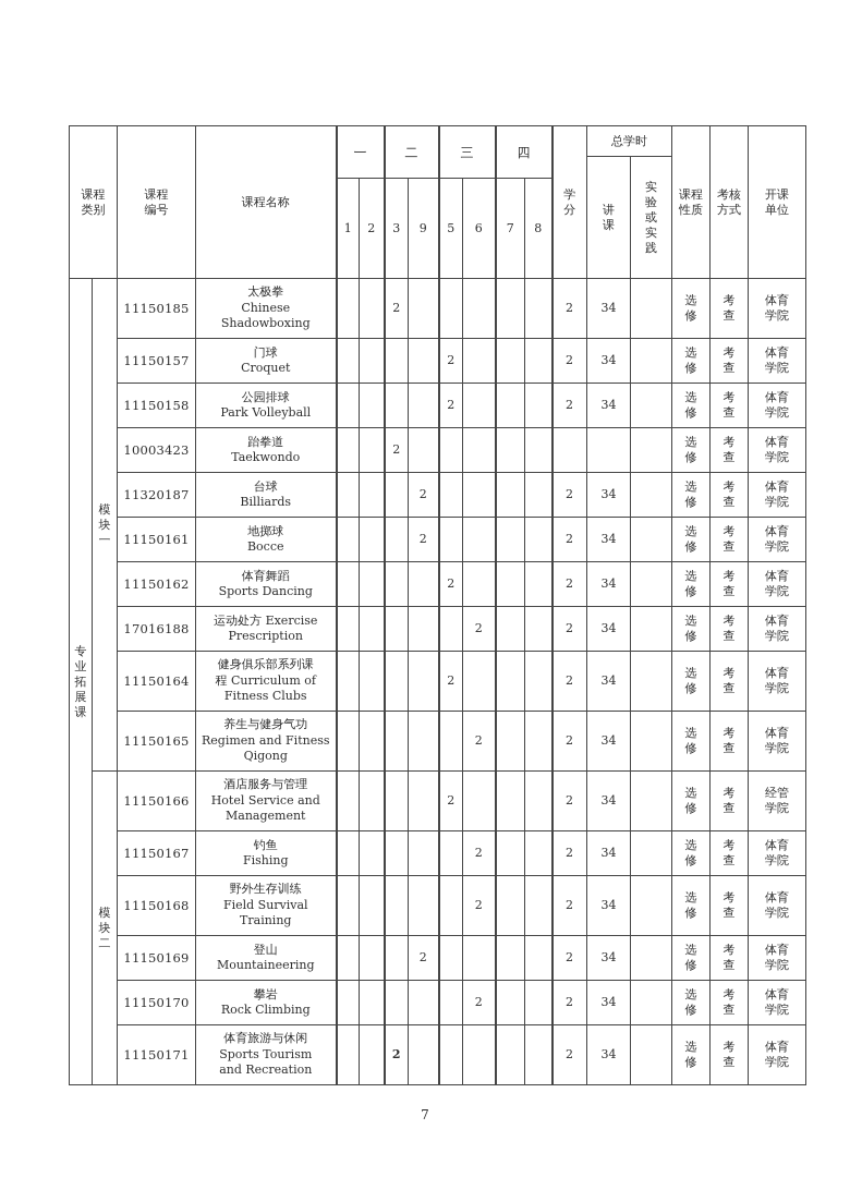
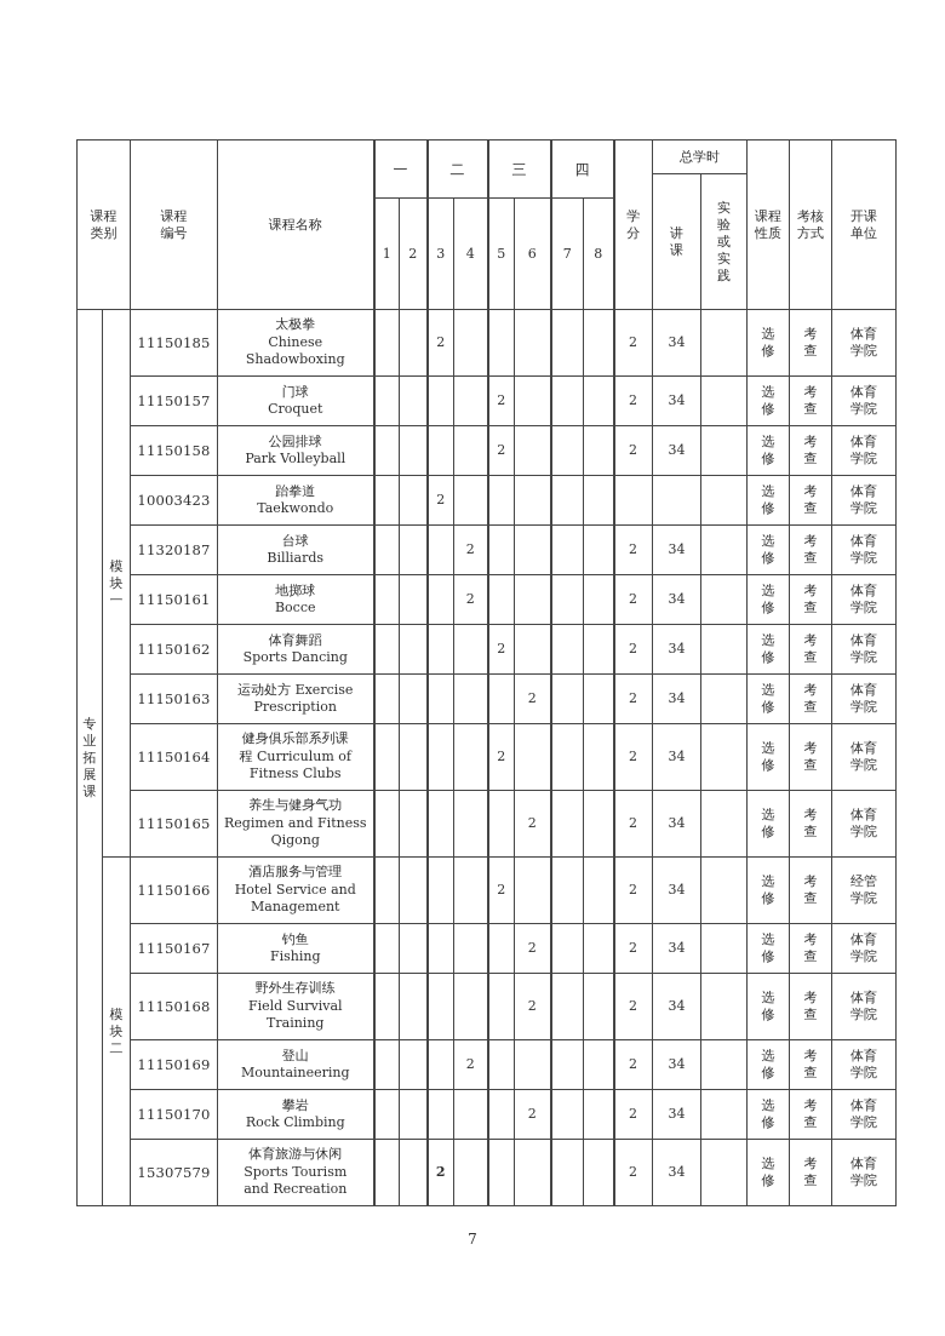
  课程 类别	课程 编号	课程名称	一	二	三	四	学 分	总学时	课程 性质	考核 方式	开课 单位
  讲 课	实 验 或 实 践
- 1	2	3	9	5	6	7	8
+ 1	2	3	4	5	6	7	8
  专 业 拓 展 课	模 块 一	11150185	太极拳 Chinese Shadowboxing			2						2	34		选 修	考 查	体育 学院
  11150157	门球 Croquet					2				2	34		选 修	考 查	体育 学院
  11150158	公园排球 Park Volleyball					2				2	34		选 修	考 查	体育 学院
  10003423	跆拳道 Taekwondo			2									选 修	考 查	体育 学院
  11320187	台球 Billiards				2					2	34		选 修	考 查	体育 学院
  11150161	地掷球 Bocce				2					2	34		选 修	考 查	体育 学院
  11150162	体育舞蹈 Sports Dancing					2				2	34		选 修	考 查	体育 学院
- 17016188	运动处方 Exercise Prescription						2			2	34		选 修	考 查	体育 学院
+ 11150163	运动处方 Exercise Prescription						2			2	34		选 修	考 查	体育 学院
  11150164	健身俱乐部系列课 程 Curriculum of Fitness Clubs					2				2	34		选 修	考 查	体育 学院
  11150165	养生与健身气功 Regimen and Fitness Qigong						2			2	34		选 修	考 查	体育 学院
  模 块 二	11150166	酒店服务与管理 Hotel Service and Management					2				2	34		选 修	考 查	经管 学院
  11150167	钓鱼 Fishing						2			2	34		选 修	考 查	体育 学院
  11150168	野外生存训练 Field Survival Training						2			2	34		选 修	考 查	体育 学院
  11150169	登山 Mountaineering				2					2	34		选 修	考 查	体育 学院
  11150170	攀岩 Rock Climbing						2			2	34		选 修	考 查	体育 学院
- 11150171	体育旅游与休闲 Sports Tourism and Recreation			2						2	34		选 修	考 查	体育 学院
+ 15307579	体育旅游与休闲 Sports Tourism and Recreation			2						2	34		选 修	考 查	体育 学院
  7
